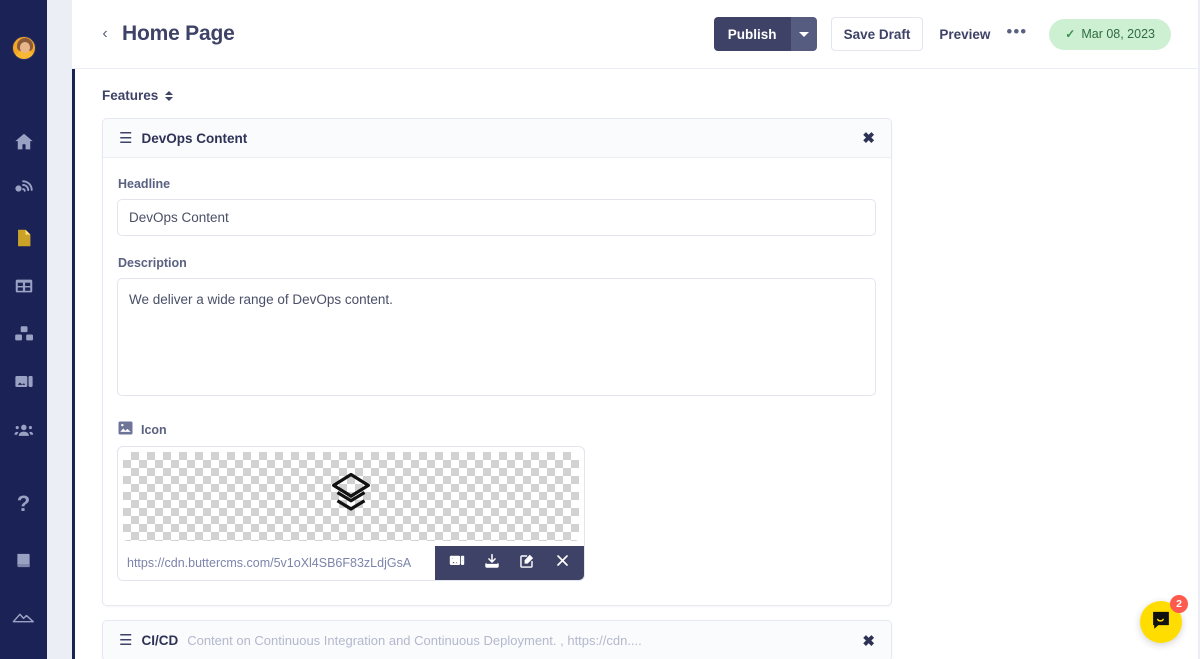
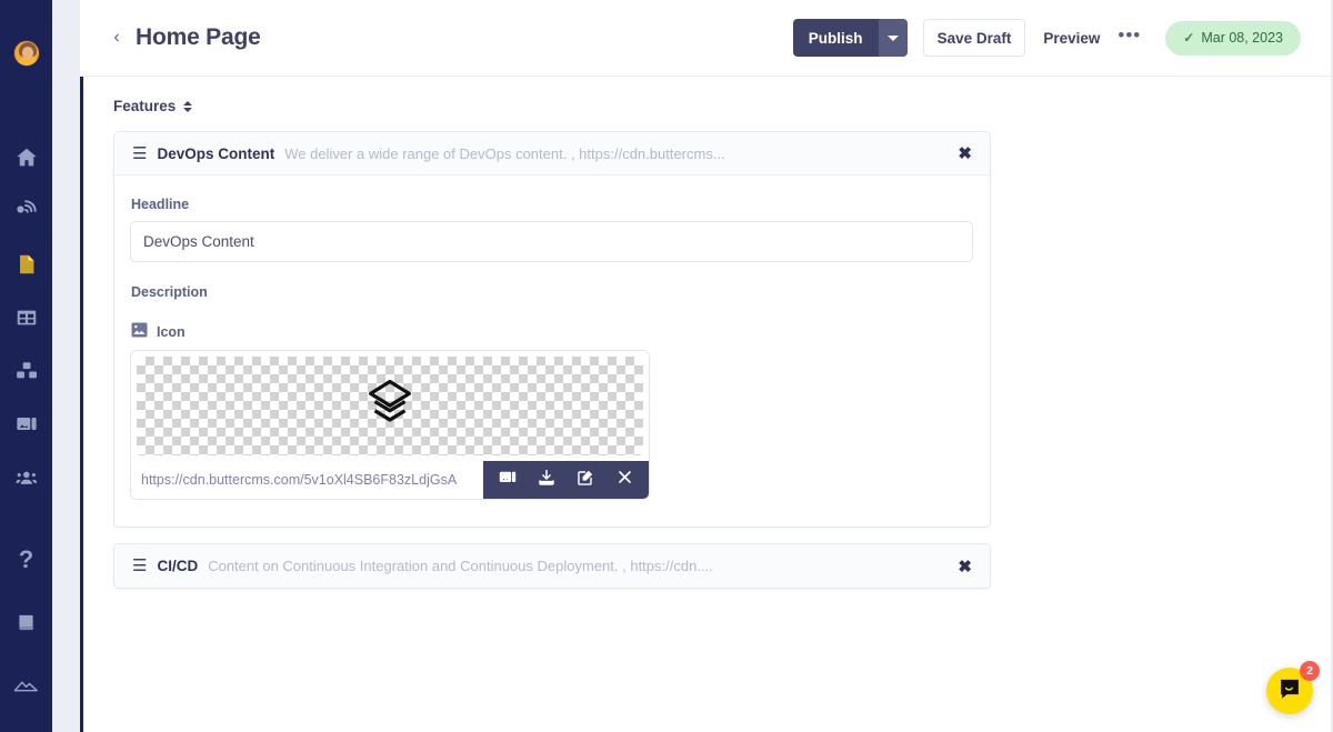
  ?
  ‹
  Home Page
  Publish
  Save Draft
  Preview
  •••
  ✓
  Mar 08, 2023
  Features
  ☰
  DevOps Content
+ We deliver a wide range of DevOps content. , https://cdn.buttercms...
  ✖
  Headline
  DevOps Content
  Description
- We deliver a wide range of DevOps content.
  Icon
  https://cdn.buttercms.com/5v1oXl4SB6F83zLdjGsA
  ☰
  CI/CD
  Content on Continuous Integration and Continuous Deployment. , https://cdn....
  ✖
  2
